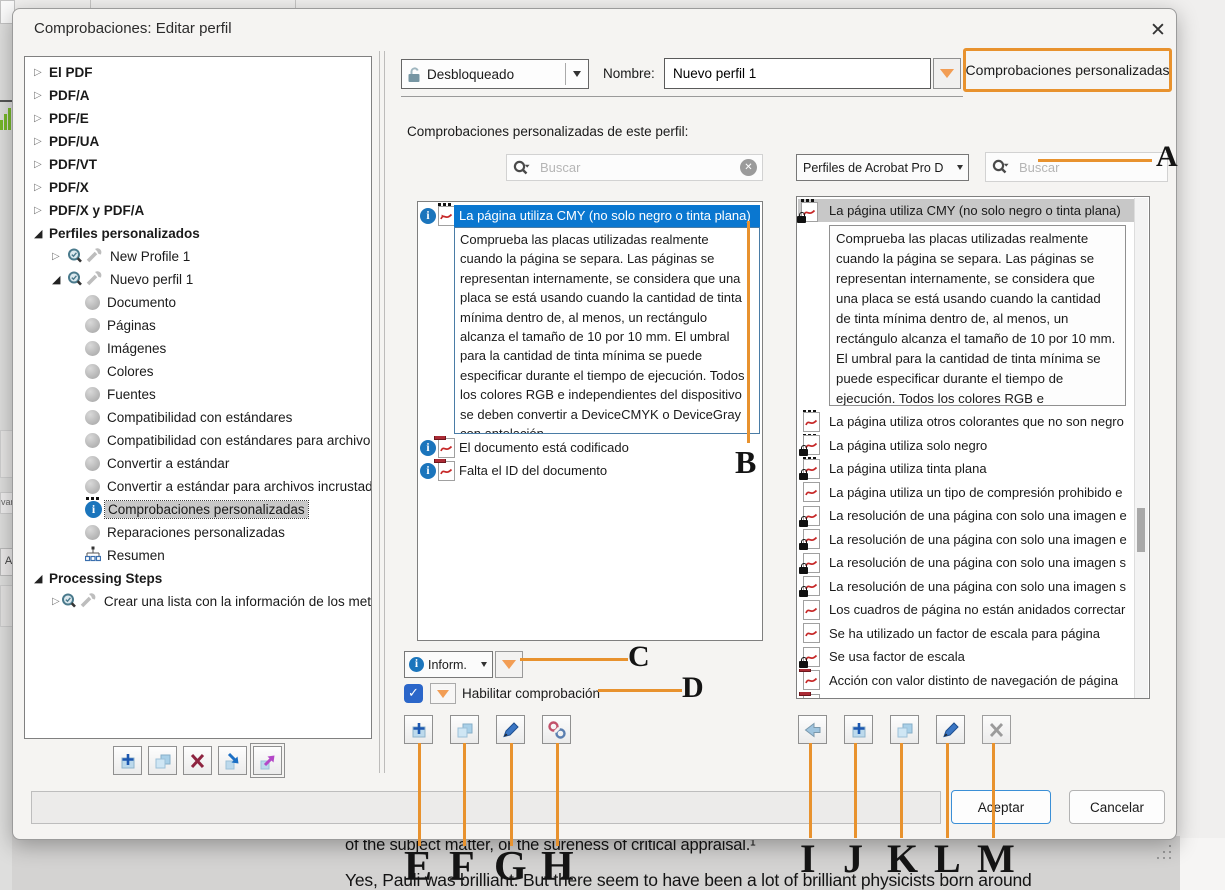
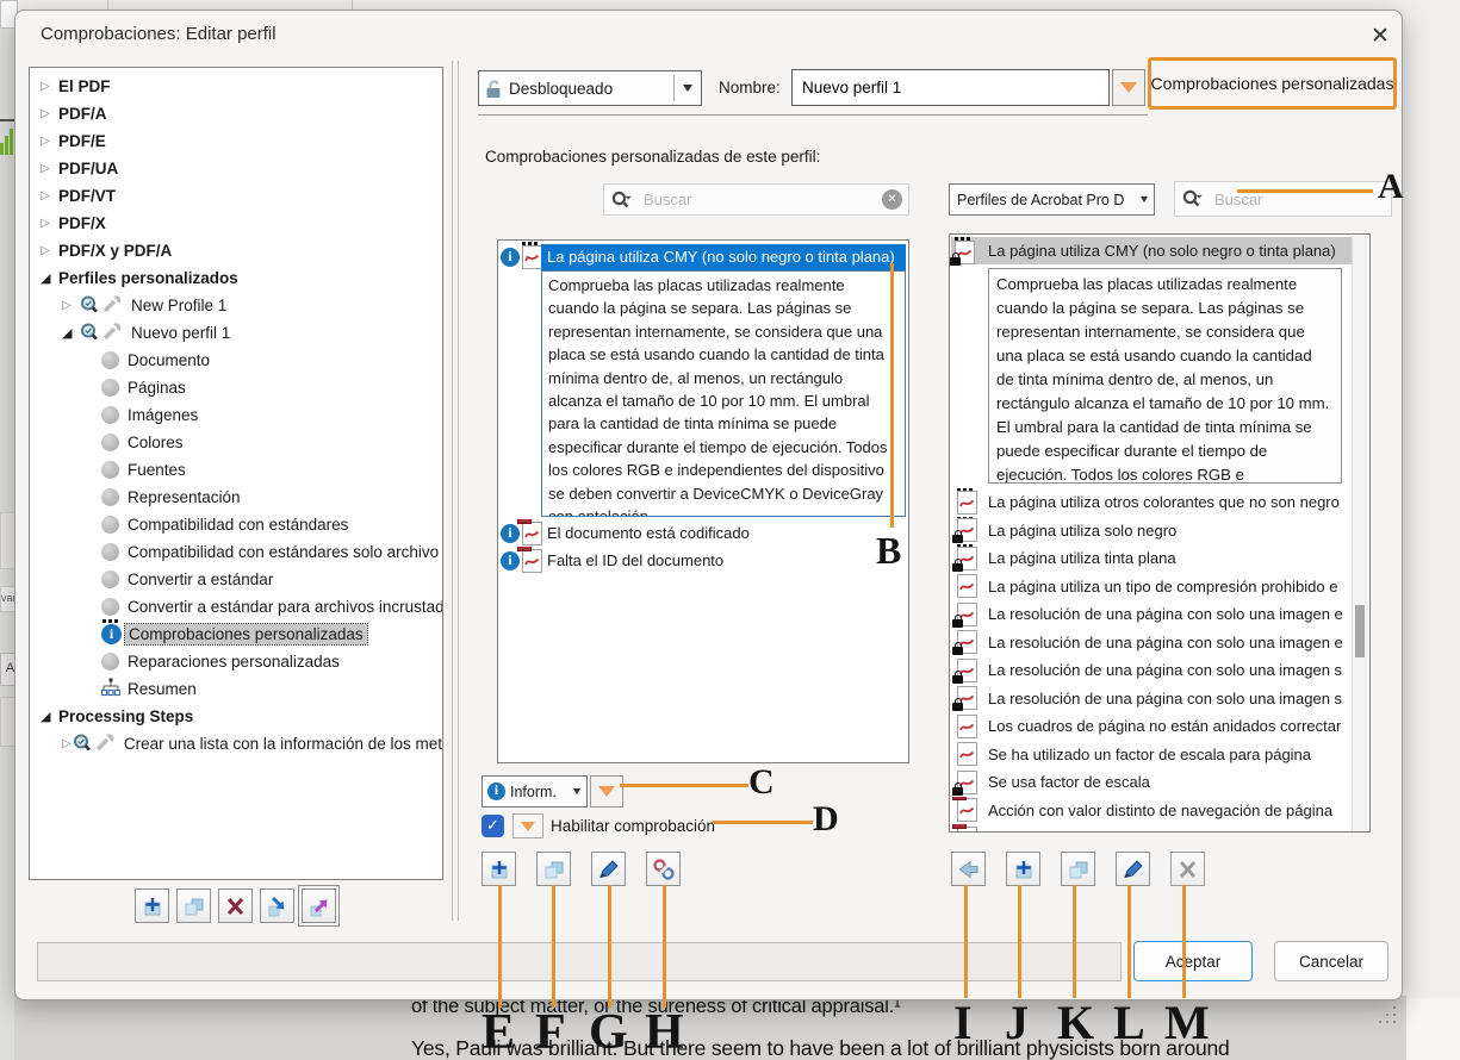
  A
  of the subect mtter, o the sreness of critical appraisal.¹
  Yes, Pauli was brilliant. But there seem to have been a lot of brilliant physicists born around
  Comprobaciones: Editar perfil
  ✕
  ▷
  El PDF
  ▷
  PDF/A
  ▷
  PDF/E
  ▷
  PDF/UA
  ▷
  PDF/VT
  ▷
  PDF/X
  ▷
  PDF/X y PDF/A
  ◢
  Perfiles personalizados
  ▷
  New Profile 1
  ◢
  Nuevo perfil 1
  Documento
  Páginas
  Imágenes
  Colores
  Fuentes
+ Representación
  Compatibilidad con estándares
- Compatibilidad con estándares para archivo
+ Compatibilidad con estándares solo archivo
  Convertir a estándar
  Convertir a estándar para archivos incrustad
  i
  Comprobaciones personalizadas
  Reparaciones personalizadas
  Resumen
  ◢
  Processing Steps
  ▷
  Crear una lista con la información de los met
  Desbloqueado
  Nombre:
  Nuevo perfil 1
  Comprobaciones personalizadas
  Comprobaciones personalizadas de este perfil:
  Buscar
  ✕
  i
  La página utiliza CMY (no solo negro o tinta plana)
  Comprueba las placas utilizadas realmente cuando la página se separa. Las páginas se representan internamente, se considera que una placa se está usando cuando la cantidad de tinta mínima dentro de, al menos, un rectángulo alcanza el tamaño de 10 por 10 mm. El umbral para la cantidad de tinta mínima se puede especificar durante el tiempo de ejecución. Todos los colores RGB e independientes del dispositivo se deben convertir a DeviceCMYK o DeviceGray con antelación.
  i
  El documento está codificado
  i
  Falta el ID del documento
  i
  Inform.
  ✓
  Habilitar comprobación
  Perfiles de Acrobat Pro D
  Buscar
  La página utiliza CMY (no solo negro o tinta plana)
  Comprueba las placas utilizadas realmente cuando la página se separa. Las páginas se representan internamente, se considera que una placa se está usando cuando la cantidad de tinta mínima dentro de, al menos, un rectángulo alcanza el tamaño de 10 por 10 mm. El umbral para la cantidad de tinta mínima se puede especificar durante el tiempo de ejecución. Todos los colores RGB e
  La página utiliza otros colorantes que no son negro
  La página utiliza solo negro
  La página utiliza tinta plana
  La página utiliza un tipo de compresión prohibido e
  La resolución de una página con solo una imagen e
  La resolución de una página con solo una imagen e
  La resolución de una página con solo una imagen s
  La resolución de una página con solo una imagen s
  Los cuadros de página no están anidados correctar
  Se ha utilizado un factor de escala para página
  Se usa factor de escala
  Acción con valor distinto de navegación de página
  Aceptar
  Cancelar
  A
  B
  C
  D
  E
  F
  G
  H
  I
  J
  K
  L
  M
